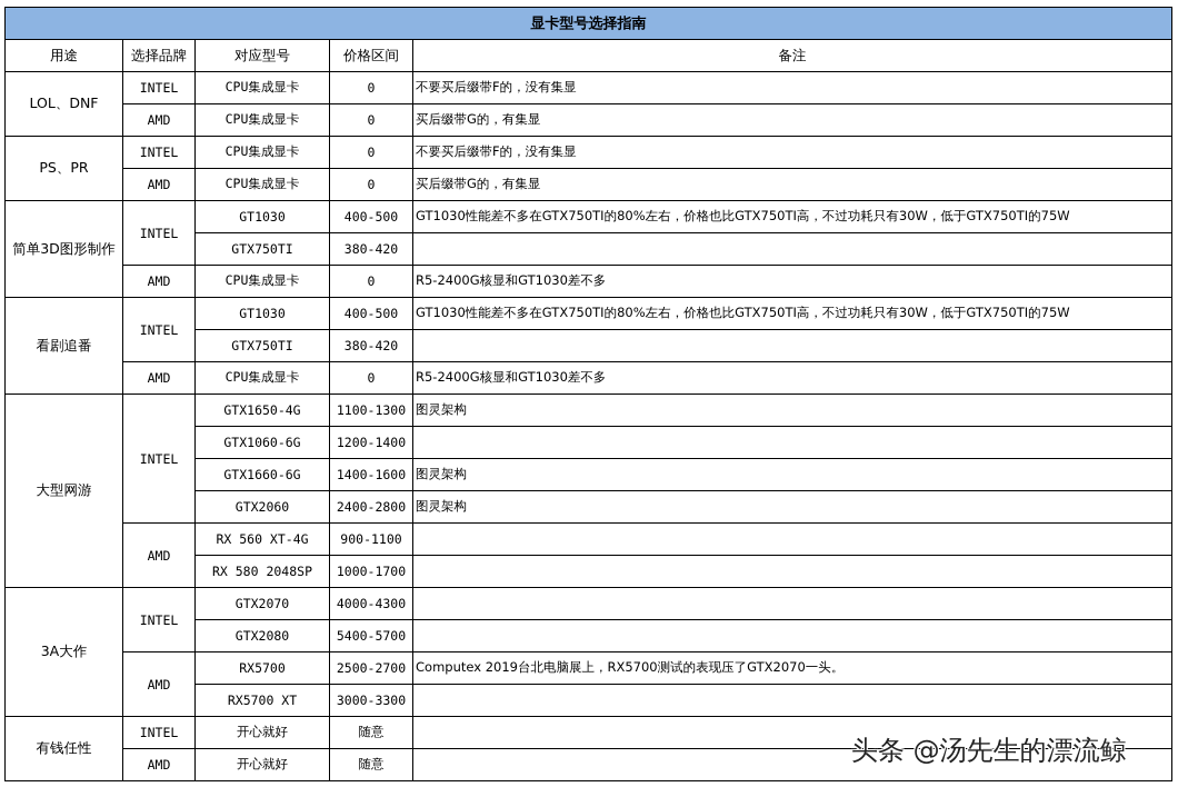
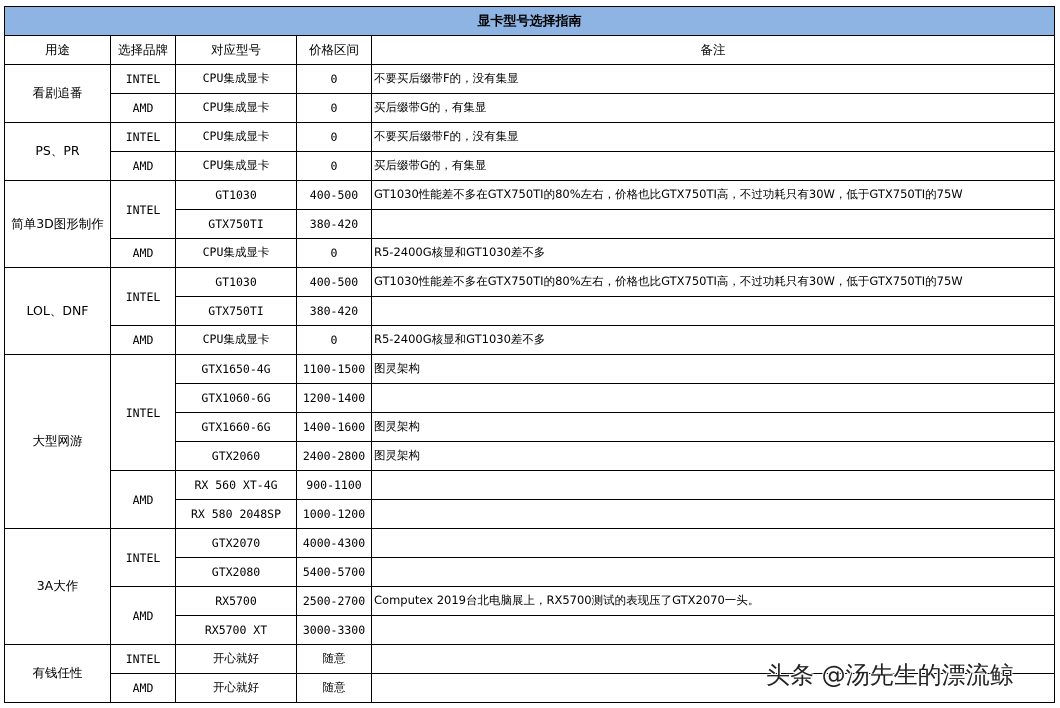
  显卡型号选择指南
  用途	选择品牌	对应型号	价格区间	备注
- LOL、DNF	INTEL	CPU集成显卡	0	不要买后缀带F的，没有集显
+ 看剧追番	INTEL	CPU集成显卡	0	不要买后缀带F的，没有集显
  AMD	CPU集成显卡	0	买后缀带G的，有集显
  PS、PR	INTEL	CPU集成显卡	0	不要买后缀带F的，没有集显
  AMD	CPU集成显卡	0	买后缀带G的，有集显
  简单3D图形制作	INTEL	GT1030	400-500	GT1030性能差不多在GTX750TI的80%左右，价格也比GTX750TI高，不过功耗只有30W，低于GTX750TI的75W
  GTX750TI	380-420
  AMD	CPU集成显卡	0	R5-2400G核显和GT1030差不多
- 看剧追番	INTEL	GT1030	400-500	GT1030性能差不多在GTX750TI的80%左右，价格也比GTX750TI高，不过功耗只有30W，低于GTX750TI的75W
+ LOL、DNF	INTEL	GT1030	400-500	GT1030性能差不多在GTX750TI的80%左右，价格也比GTX750TI高，不过功耗只有30W，低于GTX750TI的75W
  GTX750TI	380-420
  AMD	CPU集成显卡	0	R5-2400G核显和GT1030差不多
- 大型网游	INTEL	GTX1650-4G	1100-1300	图灵架构
+ 大型网游	INTEL	GTX1650-4G	1100-1500	图灵架构
  GTX1060-6G	1200-1400
  GTX1660-6G	1400-1600	图灵架构
  GTX2060	2400-2800	图灵架构
  AMD	RX 560 XT-4G	900-1100
- RX 580 2048SP	1000-1700
+ RX 580 2048SP	1000-1200
  3A大作	INTEL	GTX2070	4000-4300
  GTX2080	5400-5700
  AMD	RX5700	2500-2700	Computex 2019台北电脑展上，RX5700测试的表现压了GTX2070一头。
  RX5700 XT	3000-3300
  有钱任性	INTEL	开心就好	随意
  AMD	开心就好	随意
  头条 @汤先生的漂流鲸
